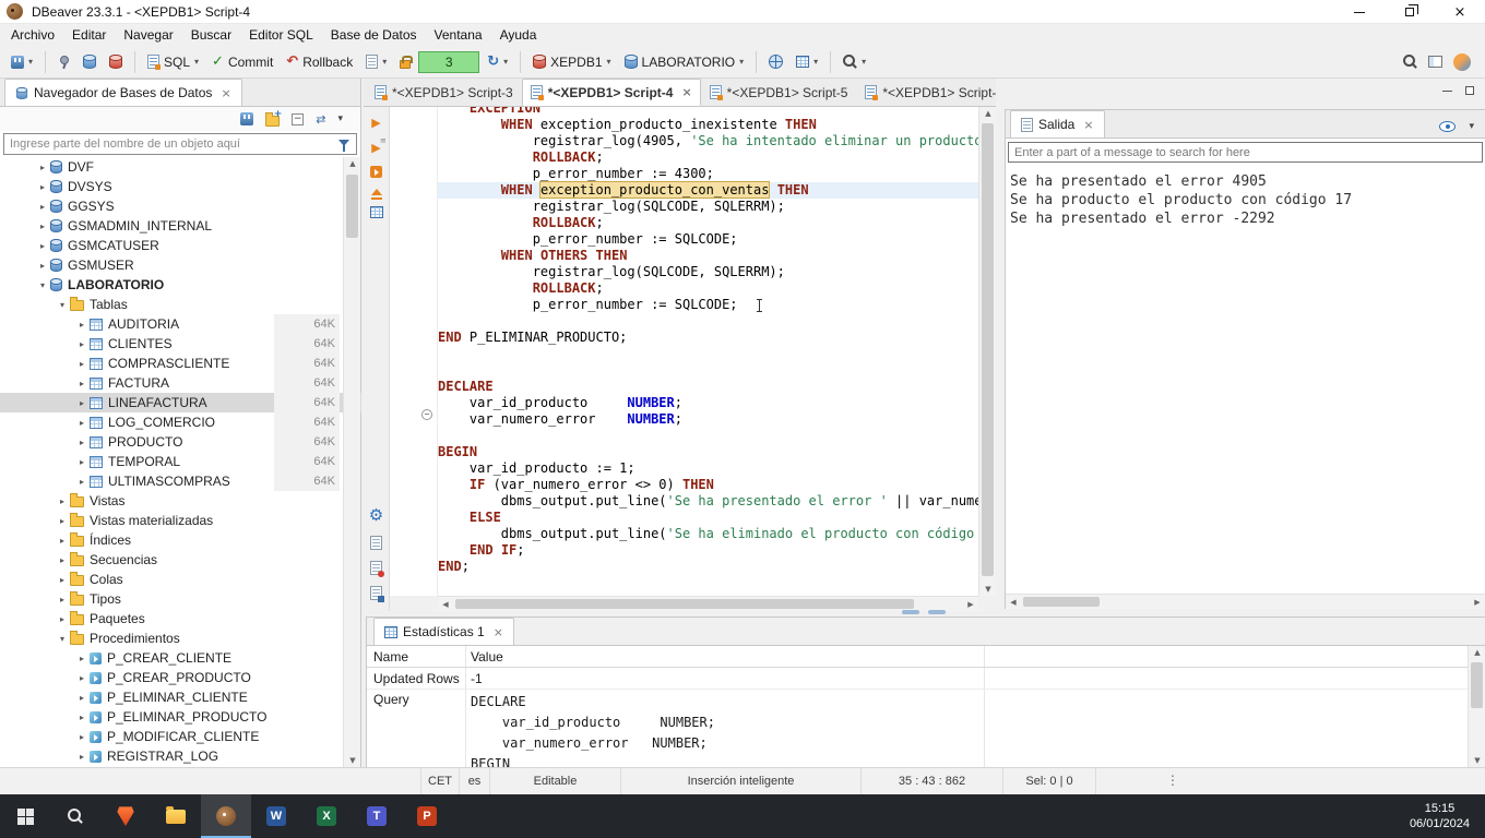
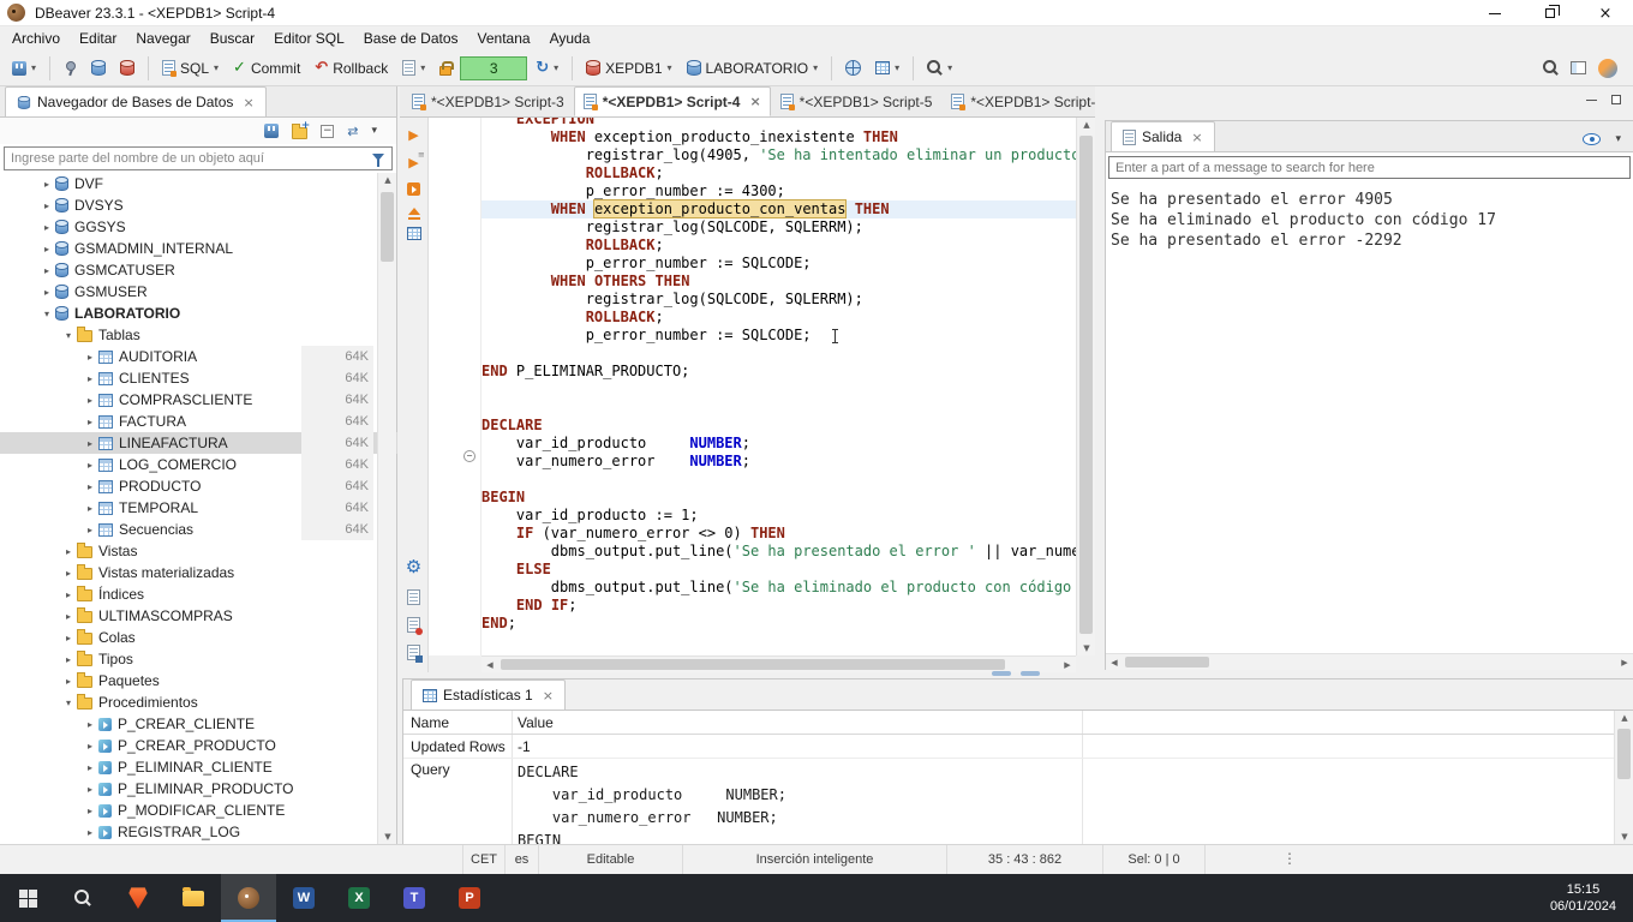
  DBeaver 23.3.1 - <XEPDB1> Script-4
  ×
  Archivo
  Editar
  Navegar
  Buscar
  Editor SQL
  Base de Datos
  Ventana
  Ayuda
  ▾
  SQL
  ▾
  ✓
  Commit
  ↶
  Rollback
  ▾
  3
  ↻
  ▾
  XEPDB1
  ▾
  LABORATORIO
  ▾
  ▾
  ▾
  Navegador de Bases de Datos
  ×
  −
  ⇄
  ▾
  Ingrese parte del nombre de un objeto aquí
  ▸
  DVF
  ▸
  DVSYS
  ▸
  GGSYS
  ▸
  GSMADMIN_INTERNAL
  ▸
  GSMCATUSER
  ▸
  GSMUSER
  ▾
  LABORATORIO
  ▾
  Tablas
  ▸
  AUDITORIA
  64K
  ▸
  CLIENTES
  64K
  ▸
  COMPRASCLIENTE
  64K
  ▸
  FACTURA
  64K
  ▸
  LINEAFACTURA
  64K
  ▸
  LOG_COMERCIO
  64K
  ▸
  PRODUCTO
  64K
  ▸
  TEMPORAL
  64K
  ▸
- ULTIMASCOMPRAS
+ Secuencias
  64K
  ▸
  Vistas
  ▸
  Vistas materializadas
  ▸
  Índices
  ▸
- Secuencias
+ ULTIMASCOMPRAS
  ▸
  Colas
  ▸
  Tipos
  ▸
  Paquetes
  ▾
  Procedimientos
  ▸
  P_CREAR_CLIENTE
  ▸
  P_CREAR_PRODUCTO
  ▸
  P_ELIMINAR_CLIENTE
  ▸
  P_ELIMINAR_PRODUCTO
  ▸
  P_MODIFICAR_CLIENTE
  ▸
  REGISTRAR_LOG
  ▲
  ▼
  *<XEPDB1> Script-3
  *<XEPDB1> Script-4
  ×
  *<XEPDB1> Script-5
  *<XEPDB1> Script-
  ▶
  ▶
  ⚙
  −
  EXCEPTION
  WHEN exception_producto_inexistente THEN
  registrar_log(4905, 'Se ha intentado eliminar un product
  ROLLBACK;
  p_error_number := 4300;
  WHEN exception_producto_con_ventas THEN
  registrar_log(SQLCODE, SQLERRM);
  ROLLBACK;
  p_error_number := SQLCODE;
  WHEN OTHERS THEN
  registrar_log(SQLCODE, SQLERRM);
  ROLLBACK;
  p_error_number := SQLCODE;
  END P_ELIMINAR_PRODUCTO;
  DECLARE
  var_id_producto NUMBER;
  var_numero_error NUMBER;
  BEGIN
  var_id_producto := 1;
  IF (var_numero_error <> 0) THEN
  dbms_output.put_line('Se ha presentado el error ' || var_num
  ELSE
  dbms_output.put_line('Se ha eliminado el producto con código
  END IF;
  END;
  ▲
  ▼
  ◀
  ▶
  Salida
  ×
  ▾
  Enter a part of a message to search for here
  Se ha presentado el error 4905
- Se ha producto el producto con código 17
+ Se ha eliminado el producto con código 17
  Se ha presentado el error -2292
  ◀
  ▶
  Estadísticas 1
  ×
  Name
  Value
  Updated Rows
  -1
  Query
  DECLARE
  var_id_producto NUMBER;
  var_numero_error NUMBER;
  BEGIN
  ▲
  ▼
  CET
  es
  Editable
  Inserción inteligente
  35 : 43 : 862
  Sel: 0 | 0
  ⋮
  W
  X
  T
  P
  15:15
  06/01/2024
